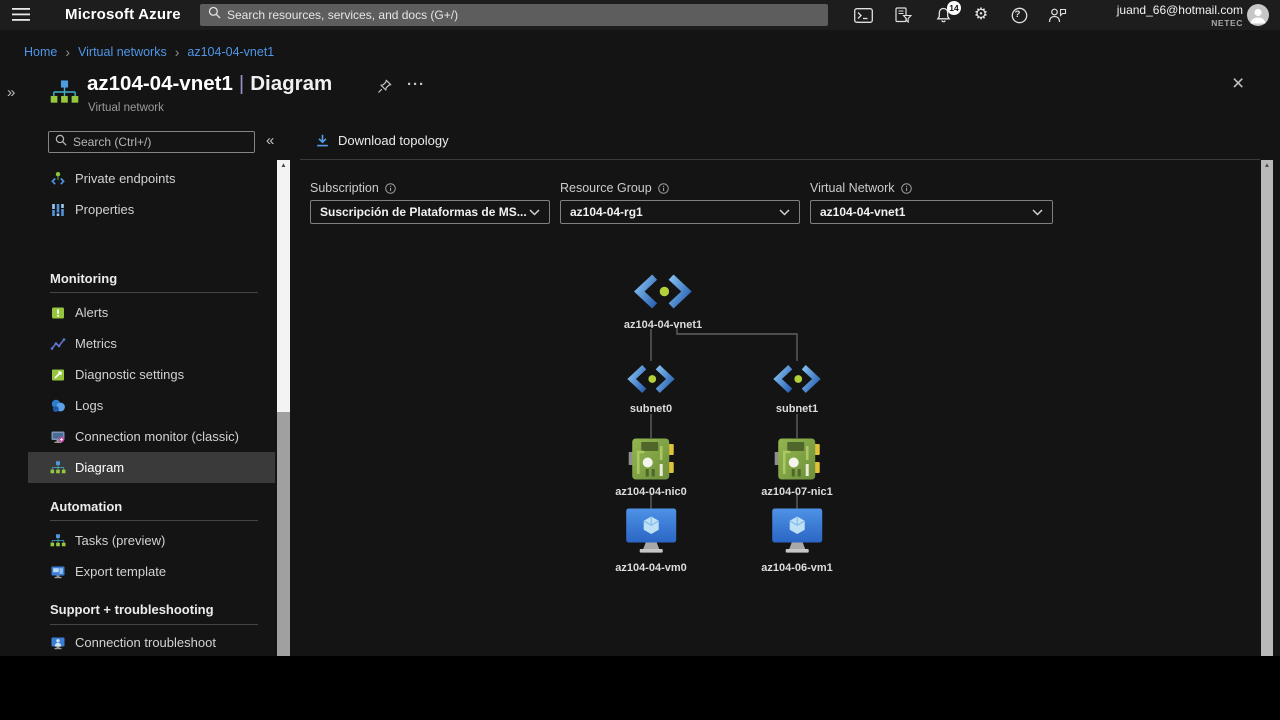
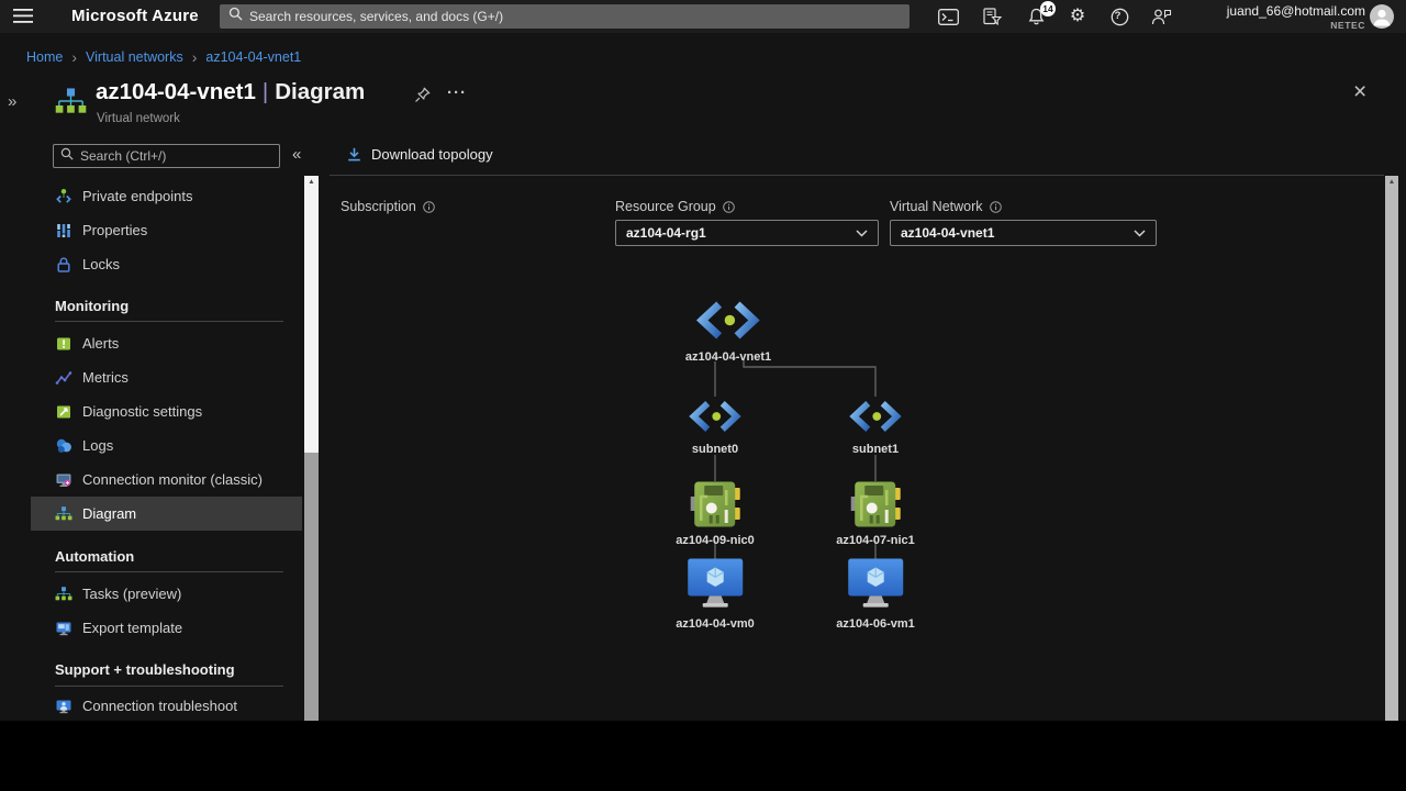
  Microsoft Azure
  Search resources, services, and docs (G+/)
  14
  ⚙
  ?
  juand_66@hotmail.com
  NETEC
  Home
  ›
  Virtual networks
  ›
  az104-04-vnet1
  »
  az104-04-vnet1 | Diagram
  ···
  ×
  Virtual network
  Search (Ctrl+/)
  «
  Private endpoints
  Properties
+ Locks
  Monitoring
  Alerts
  Metrics
  Diagnostic settings
  Logs
  Connection monitor (classic)
  Diagram
  Automation
  Tasks (preview)
  Export template
  Support + troubleshooting
  Connection troubleshoot
  Download topology
  Subscription
  Resource Group
  Virtual Network
- Suscripción de Plataformas de MS...
  az104-04-rg1
  az104-04-vnet1
  az104-04-vnet1
  subnet0
  subnet1
- az104-04-nic0
+ az104-09-nic0
  az104-07-nic1
  az104-04-vm0
  az104-06-vm1
